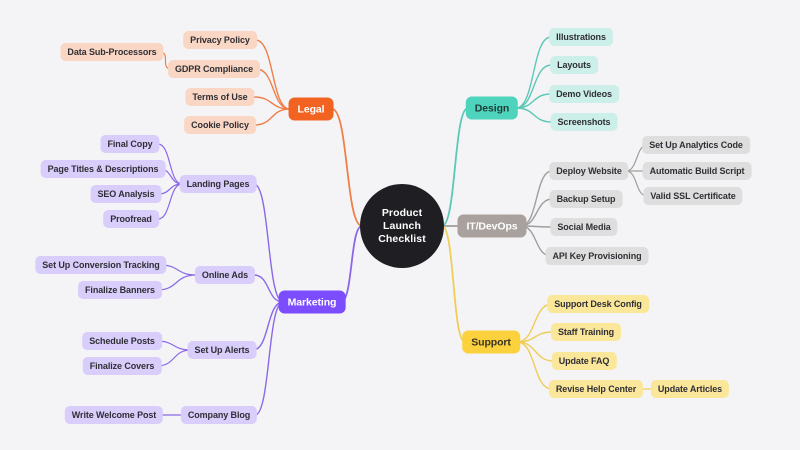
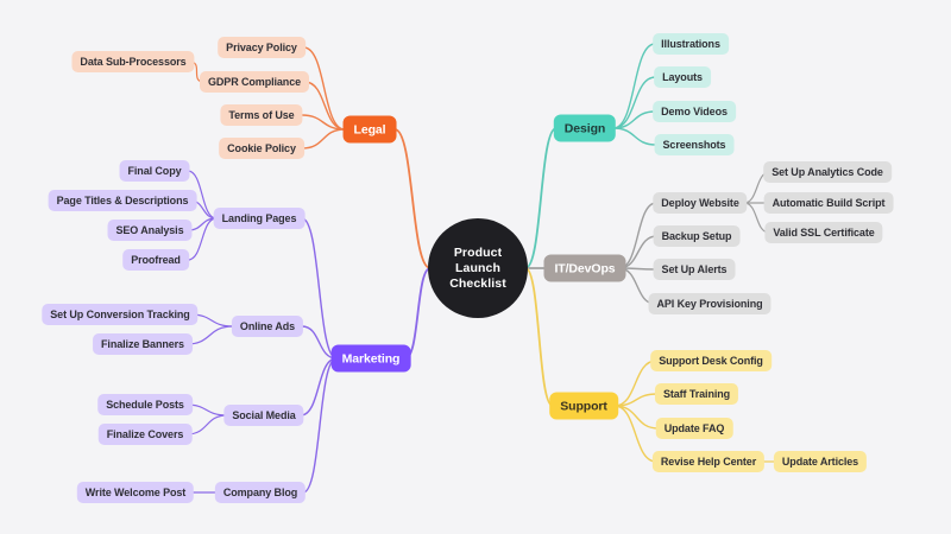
  Product
  Launch
  Checklist
  Legal
  Privacy Policy
  GDPR Compliance
  Data Sub-Processors
  Terms of Use
  Cookie Policy
  Marketing
  Landing Pages
  Final Copy
  Page Titles & Descriptions
  SEO Analysis
  Proofread
  Online Ads
  Set Up Conversion Tracking
  Finalize Banners
- Set Up Alerts
+ Social Media
  Schedule Posts
  Finalize Covers
  Company Blog
  Write Welcome Post
  Design
  Illustrations
  Layouts
  Demo Videos
  Screenshots
  IT/DevOps
  Deploy Website
  Set Up Analytics Code
  Automatic Build Script
  Valid SSL Certificate
  Backup Setup
- Social Media
+ Set Up Alerts
  API Key Provisioning
  Support
  Support Desk Config
  Staff Training
  Update FAQ
  Revise Help Center
  Update Articles
